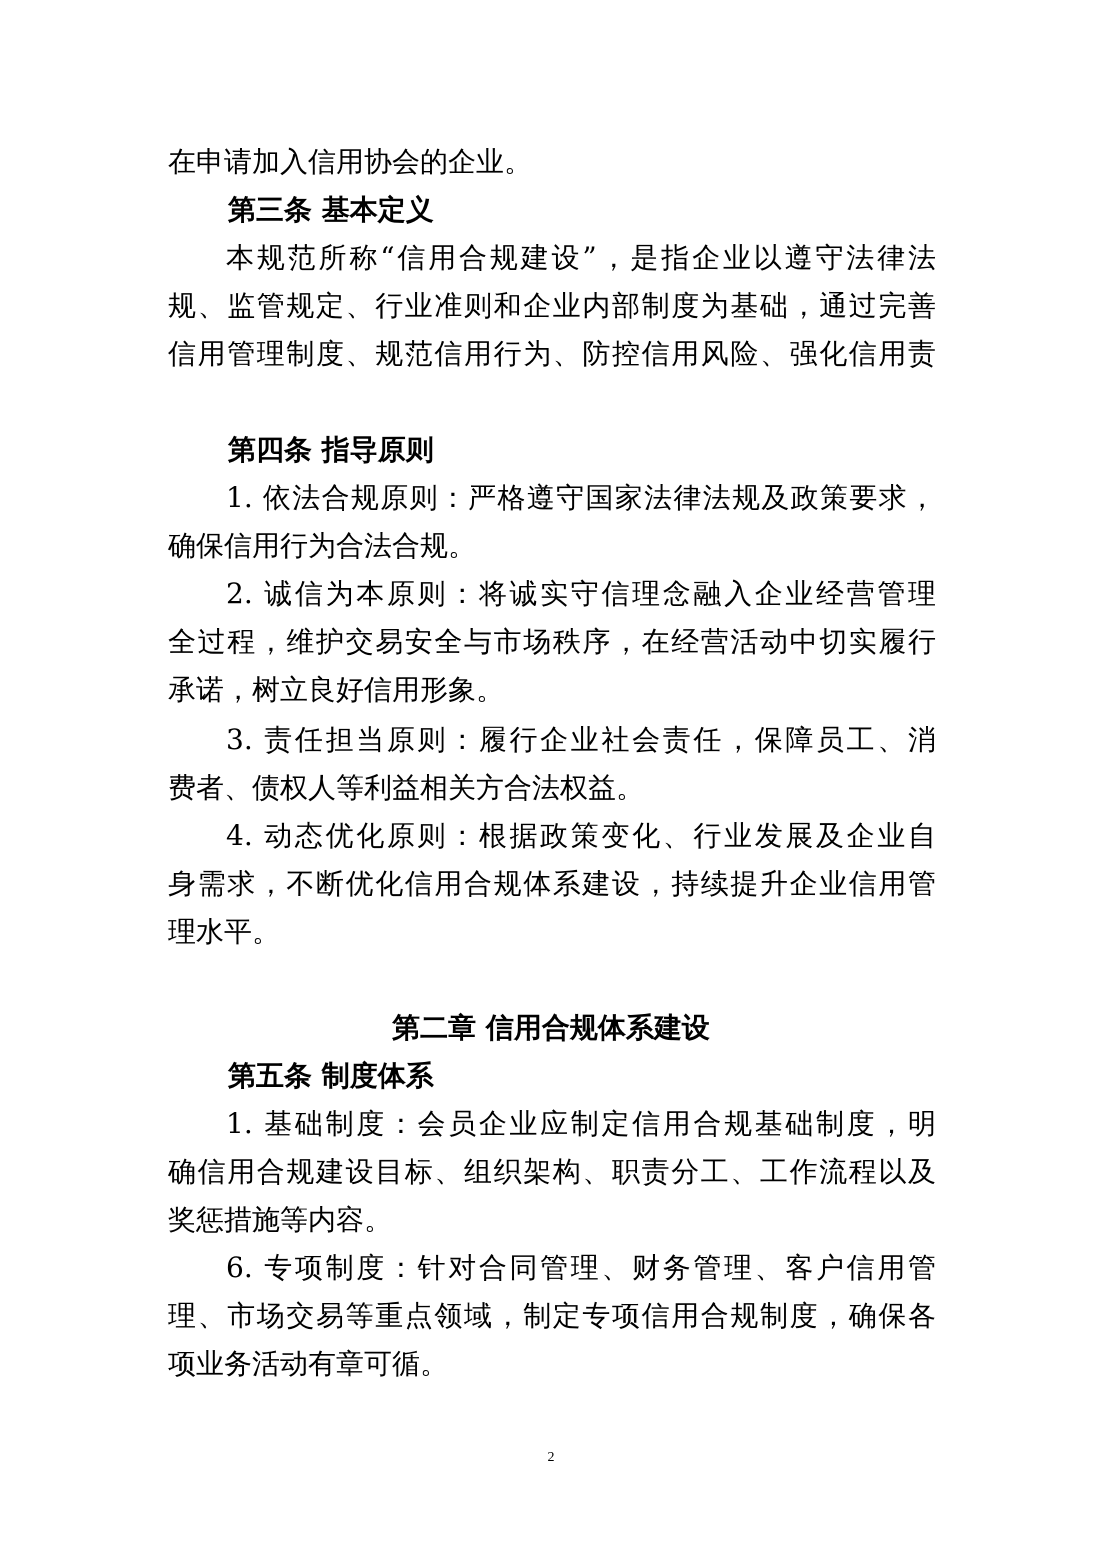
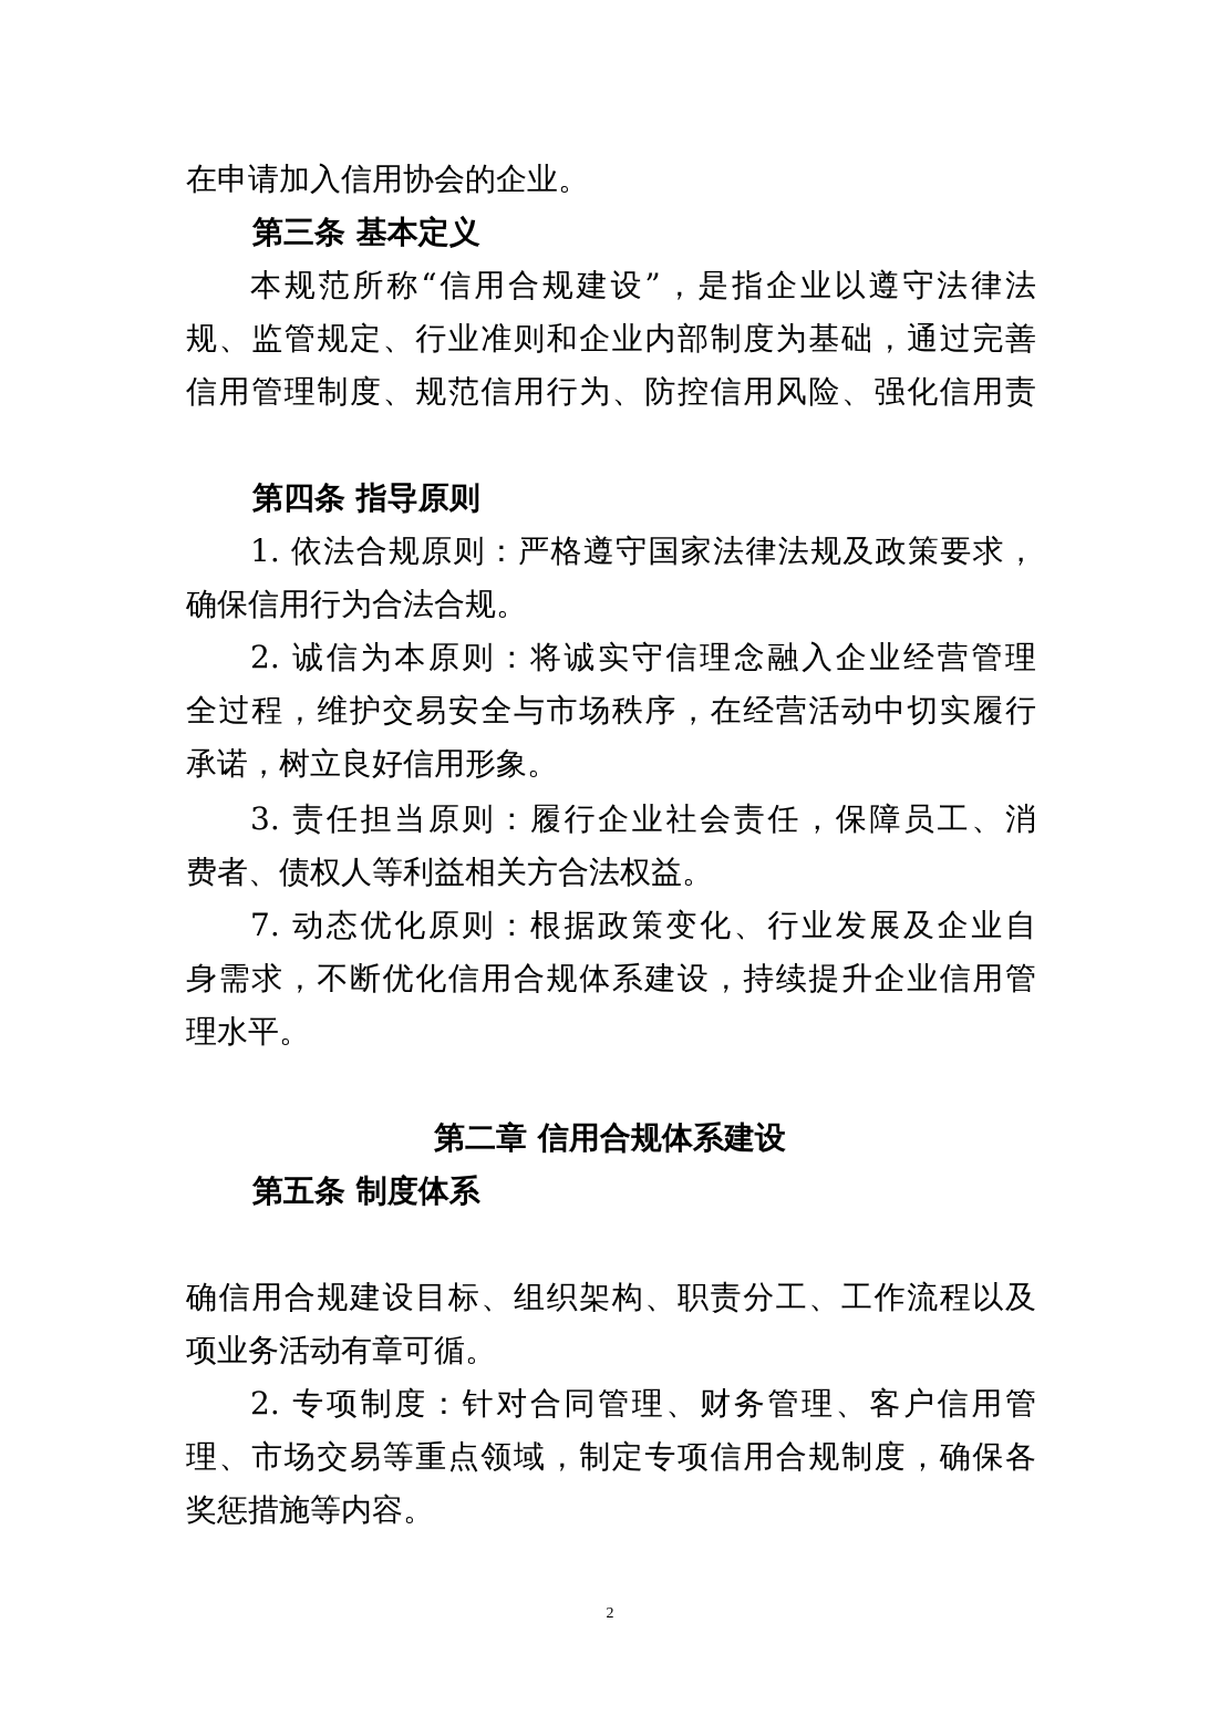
  在申请加入信用协会的企业。
  第三条 基本定义
  本规范所称“信用合规建设”，是指企业以遵守法律法
  规、监管规定、行业准则和企业内部制度为基础，通过完善
  信用管理制度、规范信用行为、防控信用风险、强化信用责
  第四条 指导原则
  1. 依法合规原则：严格遵守国家法律法规及政策要求，
  确保信用行为合法合规。
  2. 诚信为本原则：将诚实守信理念融入企业经营管理
  全过程，维护交易安全与市场秩序，在经营活动中切实履行
  承诺，树立良好信用形象。
  3. 责任担当原则：履行企业社会责任，保障员工、消
  费者、债权人等利益相关方合法权益。
- 4. 动态优化原则：根据政策变化、行业发展及企业自
+ 7. 动态优化原则：根据政策变化、行业发展及企业自
  身需求，不断优化信用合规体系建设，持续提升企业信用管
  理水平。
  第二章 信用合规体系建设
  第五条 制度体系
- 1. 基础制度：会员企业应制定信用合规基础制度，明
  确信用合规建设目标、组织架构、职责分工、工作流程以及
- 奖惩措施等内容。
+ 项业务活动有章可循。
- 6. 专项制度：针对合同管理、财务管理、客户信用管
+ 2. 专项制度：针对合同管理、财务管理、客户信用管
  理、市场交易等重点领域，制定专项信用合规制度，确保各
- 项业务活动有章可循。
+ 奖惩措施等内容。
  2
